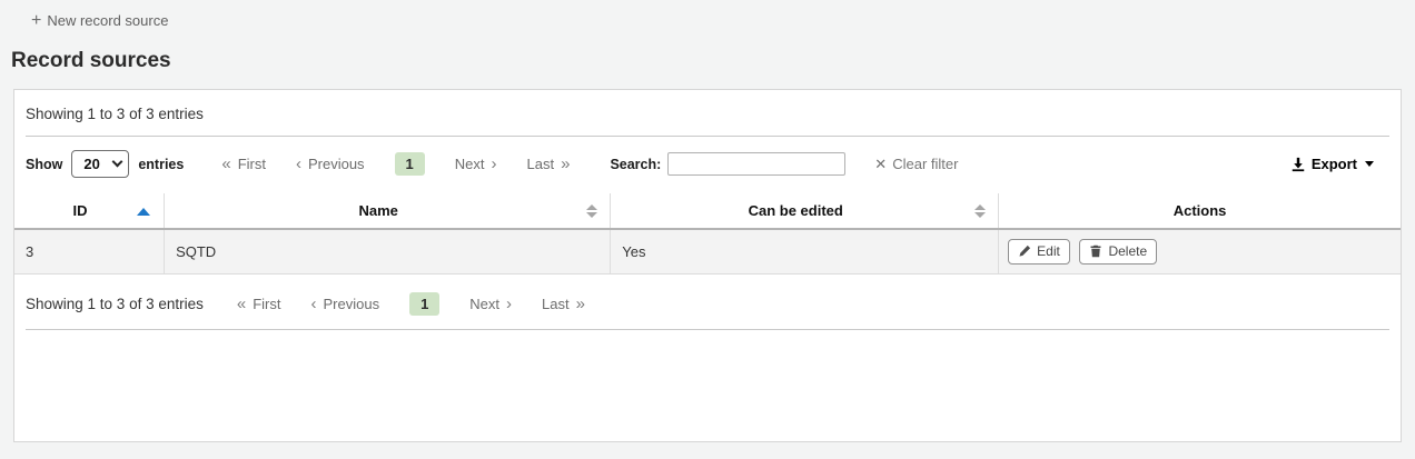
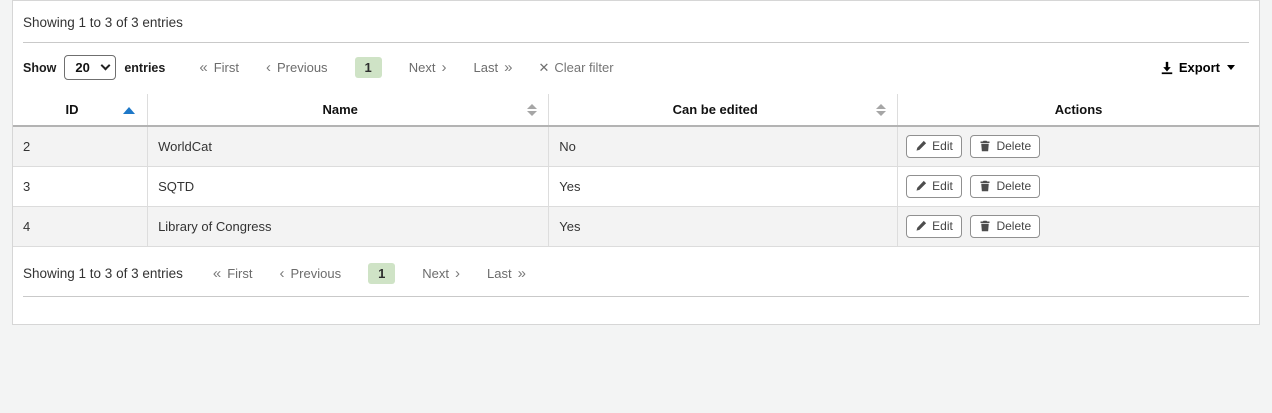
- +
- New record source
- Record sources
  Showing 1 to 3 of 3 entries
  Show
  20
  entries
  «
  First
  ‹
  Previous
  1
  Next
  ›
  Last
  »
- Search:
  ✕
  Clear filter
  Export
  ID	Name	Can be edited	Actions
+ 2	WorldCat	No	Edit Delete
  3	SQTD	Yes	Edit Delete
+ 4	Library of Congress	Yes	Edit Delete
  Showing 1 to 3 of 3 entries
  «
  First
  ‹
  Previous
  1
  Next
  ›
  Last
  »
